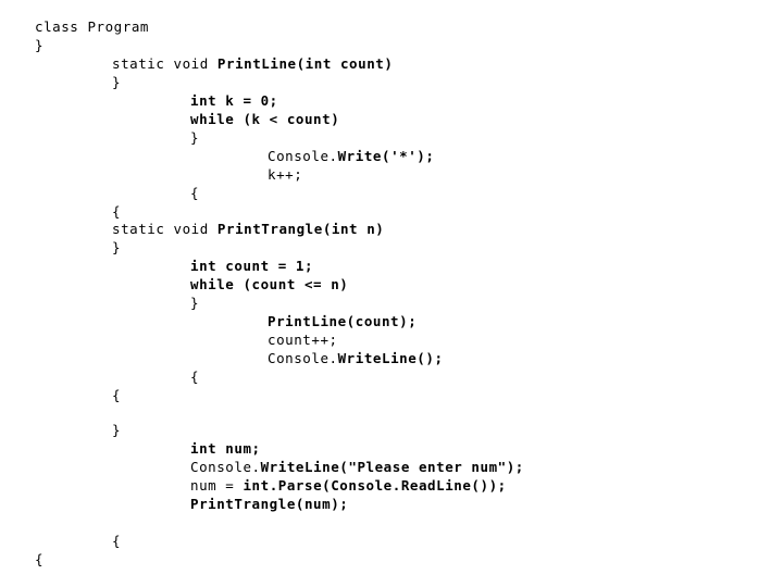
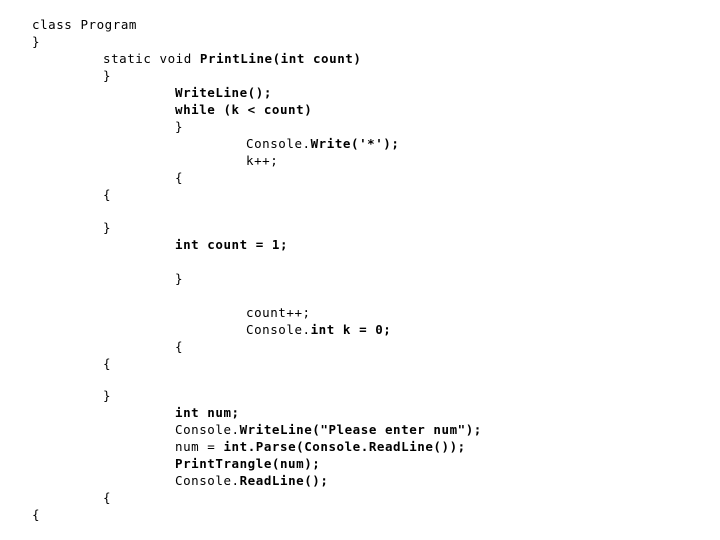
  class Program
  }
  static void PrintLine(int count)
  }
- int k = 0;
+ WriteLine();
  while (k < count)
  }
  Console.Write('*');
  k++;
  {
  {
- static void PrintTrangle(int n)
  }
  int count = 1;
- while (count <= n)
  }
- PrintLine(count);
  count++;
- Console.WriteLine();
+ Console.int k = 0;
  {
  {
  }
  int num;
  Console.WriteLine("Please enter num");
  num = int.Parse(Console.ReadLine());
  PrintTrangle(num);
+ Console.ReadLine();
  {
  {
